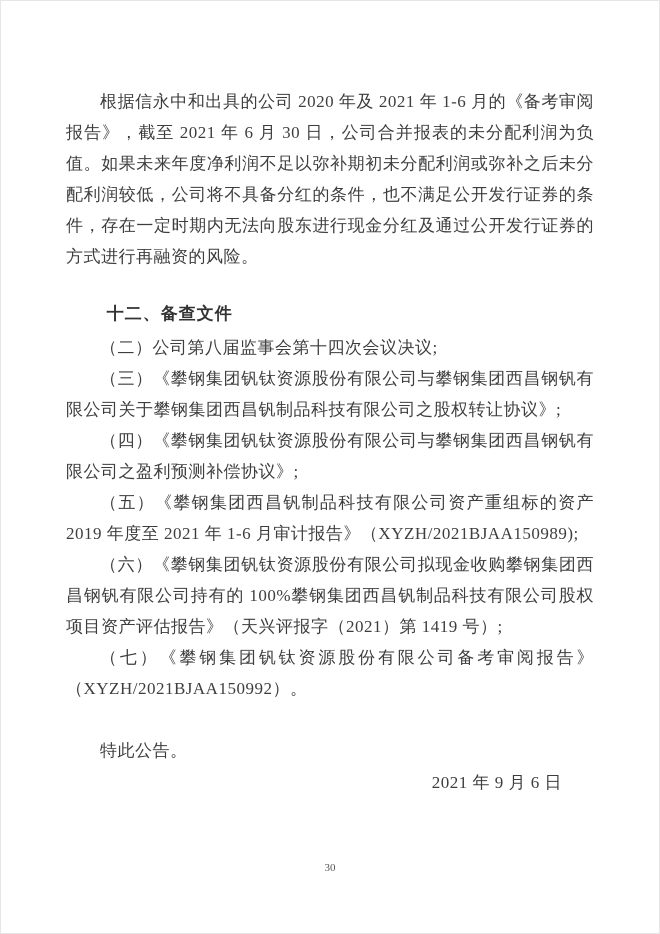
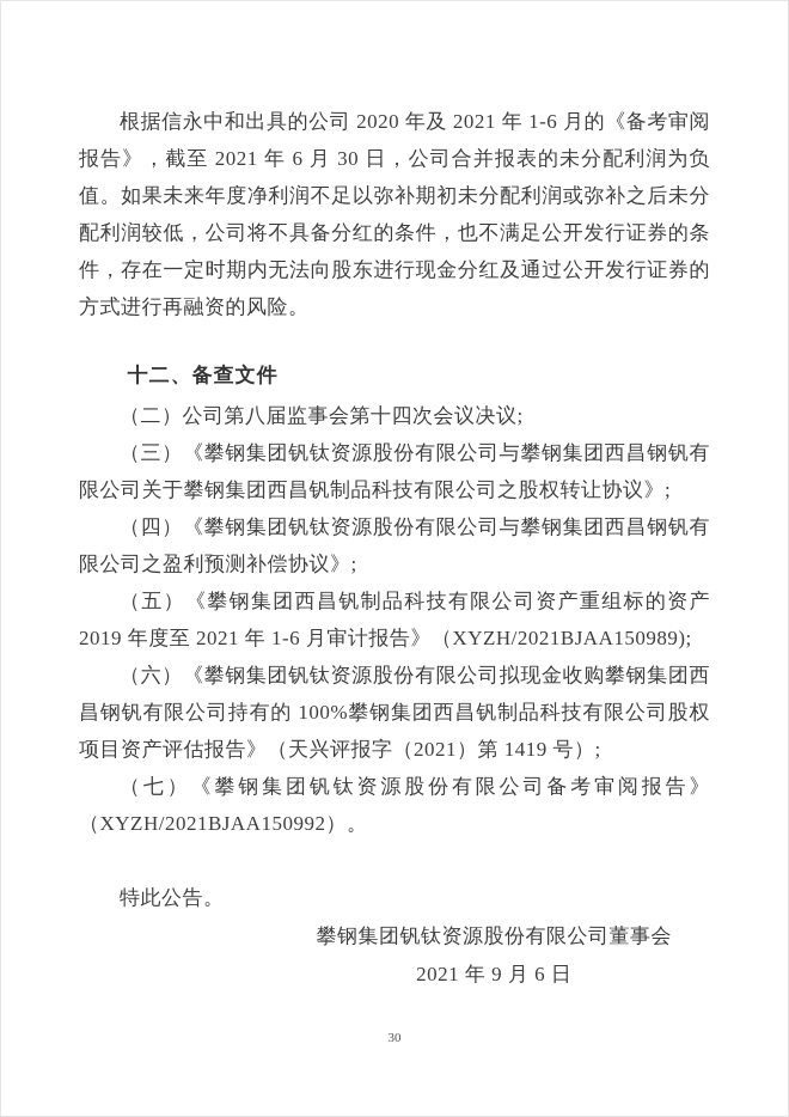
  根据信永中和出具的公司 2020 年及 2021 年 1-6 月的《备考审阅报告》，截至 2021 年 6 月 30 日，公司合并报表的未分配利润为负值。如果未来年度净利润不足以弥补期初未分配利润或弥补之后未分配利润较低，公司将不具备分红的条件，也不满足公开发行证券的条件，存在一定时期内无法向股东进行现金分红及通过公开发行证券的方式进行再融资的风险。
  十二、备查文件
  （二）公司第八届监事会第十四次会议决议;
  （三）《攀钢集团钒钛资源股份有限公司与攀钢集团西昌钢钒有限公司关于攀钢集团西昌钒制品科技有限公司之股权转让协议》;
  （四）《攀钢集团钒钛资源股份有限公司与攀钢集团西昌钢钒有限公司之盈利预测补偿协议》;
  （五）《攀钢集团西昌钒制品科技有限公司资产重组标的资产 2019 年度至 2021 年 1-6 月审计报告》（XYZH/2021BJAA150989);
  （六）《攀钢集团钒钛资源股份有限公司拟现金收购攀钢集团西昌钢钒有限公司持有的 100%攀钢集团西昌钒制品科技有限公司股权项目资产评估报告》（天兴评报字（2021）第 1419 号）;
  （七）《攀钢集团钒钛资源股份有限公司备考审阅报告》（XYZH/2021BJAA150992）。
  特此公告。
+ 攀钢集团钒钛资源股份有限公司董事会
  2021 年 9 月 6 日
  30
